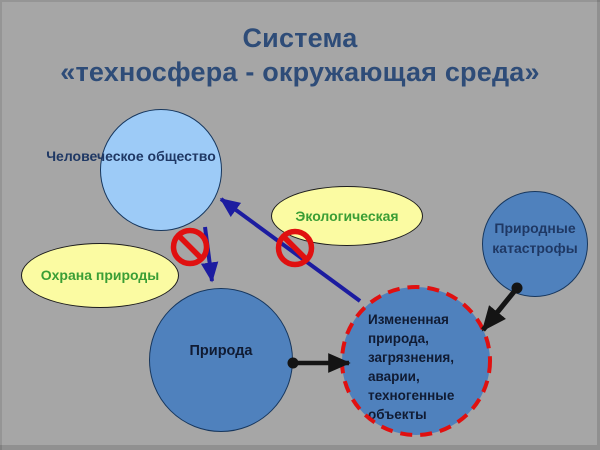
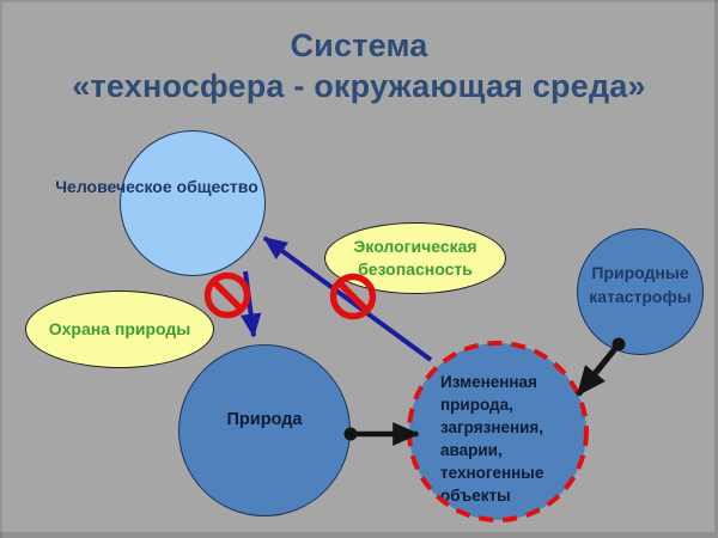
  Система
  «техносфера - окружающая среда»
  Охрана природы
  Экологическая
+ безопасность
  Человеческое общество
  Природа
  Измененная
  природа,
  загрязнения,
  аварии,
  техногенные
  объекты
  Природные
  катастрофы
